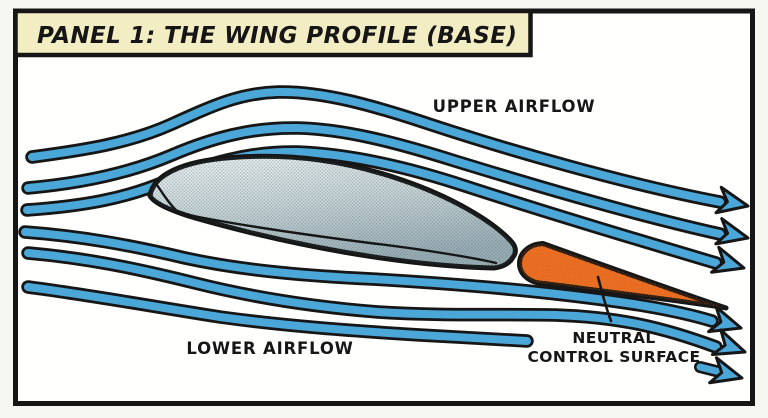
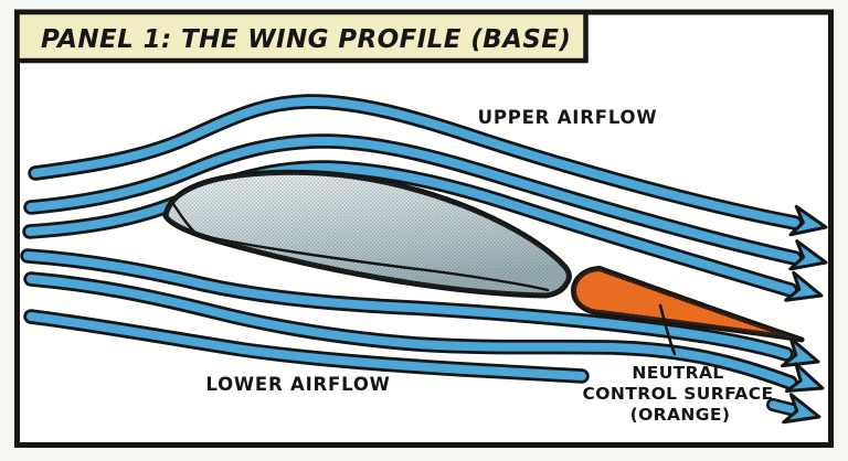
  UPPER AIRFLOW
  LOWER AIRFLOW
  NEUTRAL
  CONTROL SURFACE
+ (ORANGE)
  PANEL 1: THE WING PROFILE (BASE)
